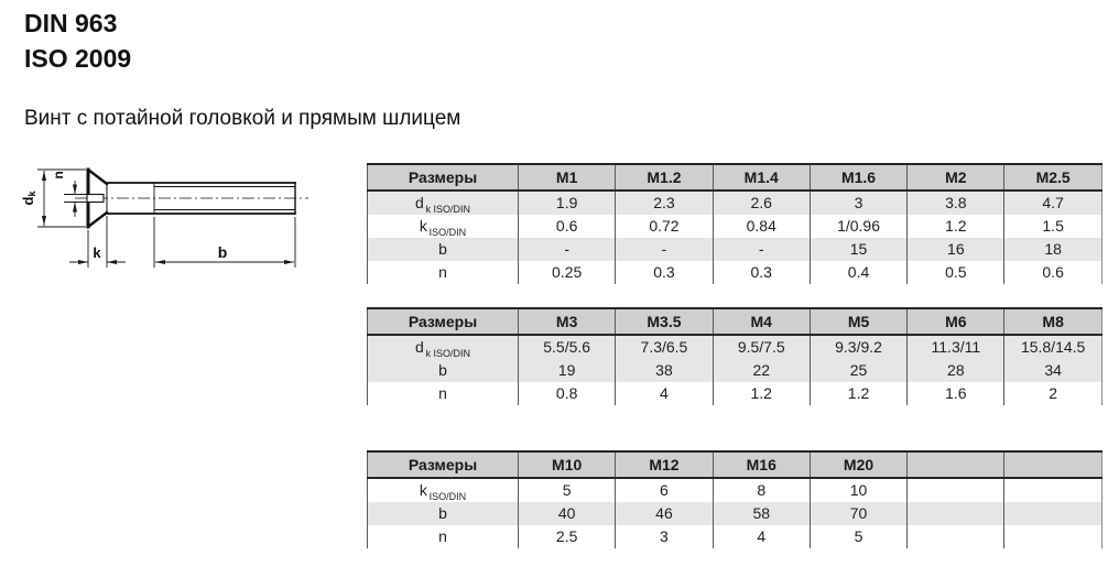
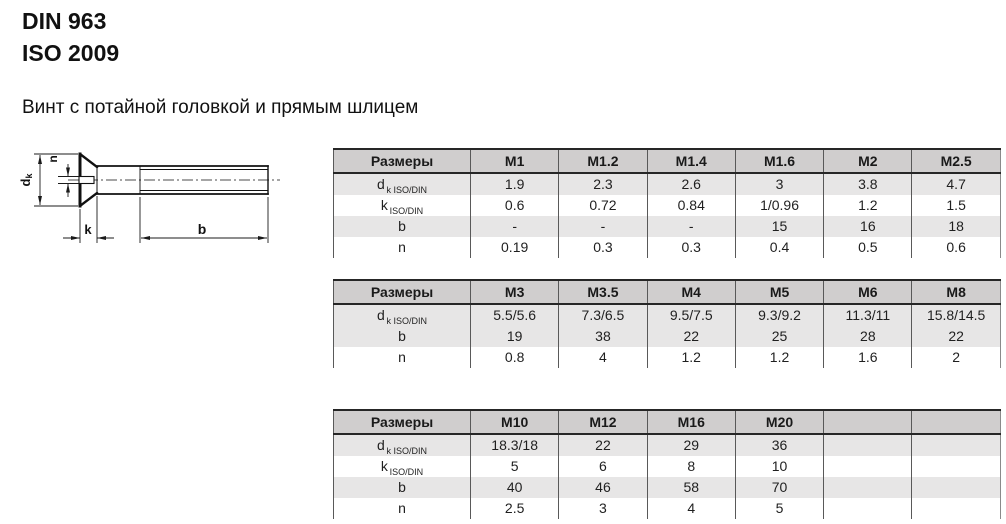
  DIN 963
  ISO 2009
  Винт с потайной головкой и прямым шлицем
  k
  b
  Размеры	M1	M1.2	M1.4	M1.6	M2	M2.5
  d k ISO/DIN	1.9	2.3	2.6	3	3.8	4.7
  k ISO/DIN	0.6	0.72	0.84	1/0.96	1.2	1.5
  b	-	-	-	15	16	18
- n	0.25	0.3	0.3	0.4	0.5	0.6
+ n	0.19	0.3	0.3	0.4	0.5	0.6
  Размеры	M3	M3.5	M4	M5	M6	M8
  d k ISO/DIN	5.5/5.6	7.3/6.5	9.5/7.5	9.3/9.2	11.3/11	15.8/14.5
- b	19	38	22	25	28	34
+ b	19	38	22	25	28	22
  n	0.8	4	1.2	1.2	1.6	2
  Размеры	M10	M12	M16	M20
+ d k ISO/DIN	18.3/18	22	29	36
  k ISO/DIN	5	6	8	10
  b	40	46	58	70
  n	2.5	3	4	5
